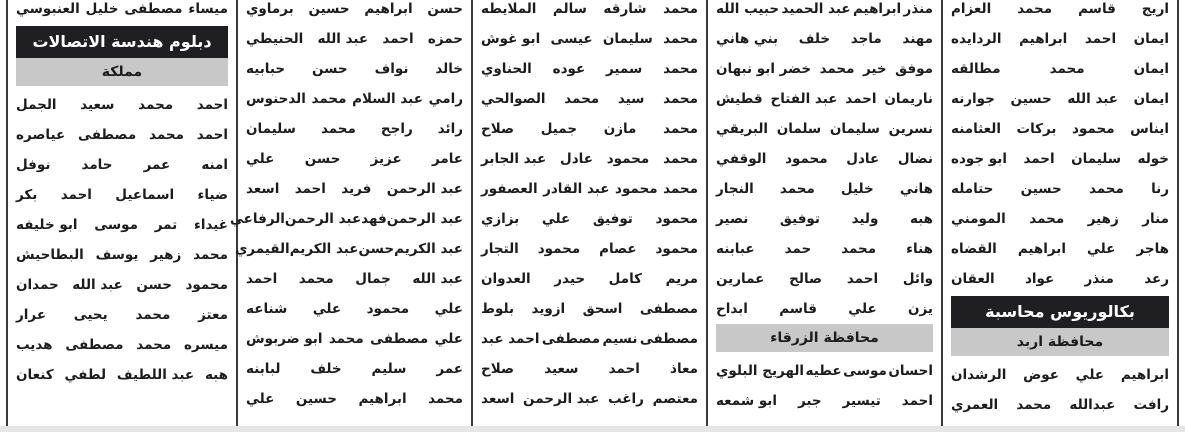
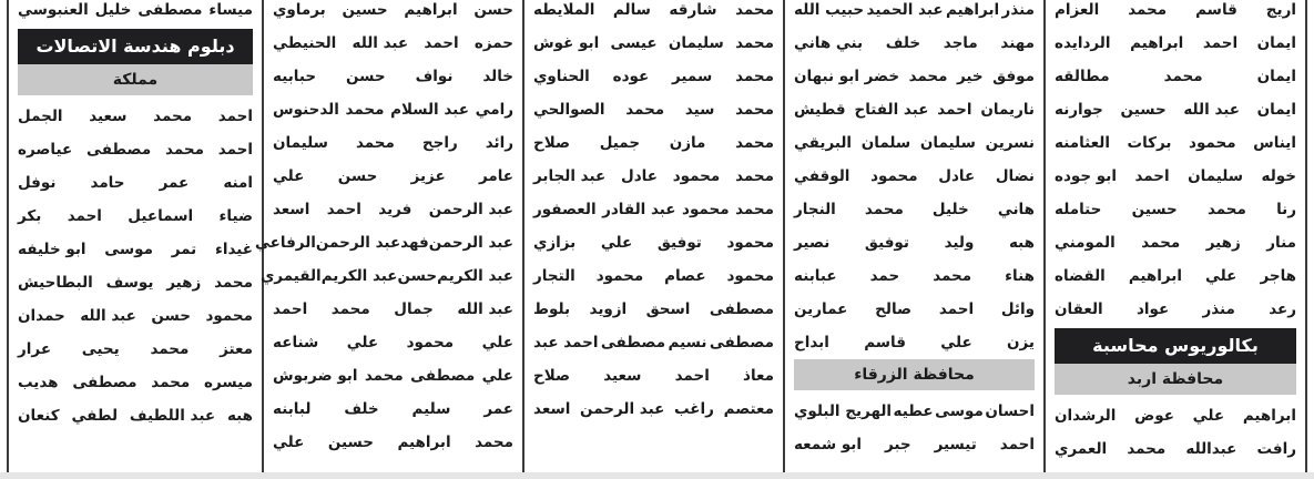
  ميساء
  مصطفى
  خليل
  العنبوسي
  دبلوم هندسة الاتصالات
  مملكة
  احمد
  محمد
  سعيد
  الجمل
  احمد
  محمد
  مصطفى
  عياصره
  امنه
  عمر
  حامد
  نوفل
  ضياء
  اسماعيل
  احمد
  بكر
  غيداء
  تمر
  موسى
  ابو خليفه
  محمد
  زهير
  يوسف
  البطاحيش
  محمود
  حسن
  عبد الله
  حمدان
  معتز
  محمد
  يحيى
  عرار
  ميسره
  محمد
  مصطفى
  هديب
  هبه
  عبد اللطيف
  لطفي
  كنعان
  حسن
  ابراهيم
  حسين
  برماوي
  حمزه
  احمد
  عبد الله
  الحنيطي
  خالد
  نواف
  حسن
  حبابيه
  رامي
  عبد السلام
  محمد
  الدحنوس
  رائد
  راجح
  محمد
  سليمان
  عامر
  عزيز
  حسن
  علي
  عبد الرحمن
  فريد
  احمد
  اسعد
  عبد الرحمن
  فهد
  عبد الرحمن
  الرفاعي
  عبد الكريم
  حسن
  عبد الكريم
  القيمري
  عبد الله
  جمال
  محمد
  احمد
  علي
  محمود
  علي
  شناعه
  علي
  مصطفى
  محمد
  ابو ضربوش
  عمر
  سليم
  خلف
  لبابنه
  محمد
  ابراهيم
  حسين
  علي
  محمد
  شارقه
  سالم
  الملايطه
  محمد
  سليمان
  عيسى
  ابو غوش
  محمد
  سمير
  عوده
  الحناوي
  محمد
  سيد
  محمد
  الصوالحي
  محمد
  مازن
  جميل
  صلاح
  محمد
  محمود
  عادل
  عبد الجابر
  محمد
  محمود
  عبد القادر
  العصفور
  محمود
  توفيق
  علي
  بزازي
  محمود
  عصام
  محمود
  التجار
- مريم
- كامل
- حيدر
- العدوان
  مصطفى
  اسحق
  ازويد
  بلوط
  مصطفى
  نسيم
  مصطفى
  احمد عبد
  معاذ
  احمد
  سعيد
  صلاح
  معتصم
  راغب
  عبد الرحمن
  اسعد
  منذر
  ابراهيم
  عبد الحميد
  حبيب الله
  مهند
  ماجد
  خلف
  بني هاني
  موفق
  خير
  محمد
  خضر ابو نبهان
  ناريمان
  احمد
  عبد الفتاح
  قطيش
  نسرين
  سليمان
  سلمان
  البريقي
  نضال
  عادل
  محمود
  الوقفي
  هاني
  خليل
  محمد
  النجار
  هبه
  وليد
  توفيق
  نصير
  هناء
  محمد
  حمد
  عبابنه
  وائل
  احمد
  صالح
  عمارين
  يزن
  علي
  قاسم
  ابداح
  محافظة الزرقاء
  احسان
  موسى
  عطيه
  الهريج البلوي
  احمد
  تيسير
  جبر
  ابو شمعه
  اريج
  قاسم
  محمد
  العزام
  ايمان
  احمد
  ابراهيم
  الردايده
  ايمان
  محمد
  مطالقه
  ايمان
  عبد الله
  حسين
  جوارنه
  ايناس
  محمود
  بركات
  العثامنه
  خوله
  سليمان
  احمد
  ابو جوده
  رنا
  محمد
  حسين
  حتامله
  منار
  زهير
  محمد
  المومني
  هاجر
  علي
  ابراهيم
  القضاه
  رعد
  منذر
  عواد
  العقان
  بكالوريوس محاسبة
  محافظة اربد
  ابراهيم
  علي
  عوض
  الرشدان
  رافت
  عبدالله
  محمد
  العمري
